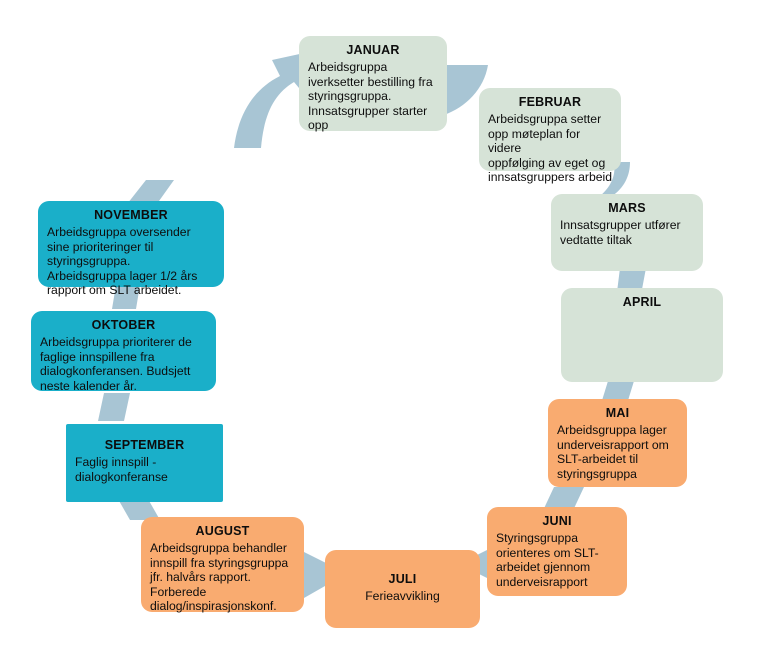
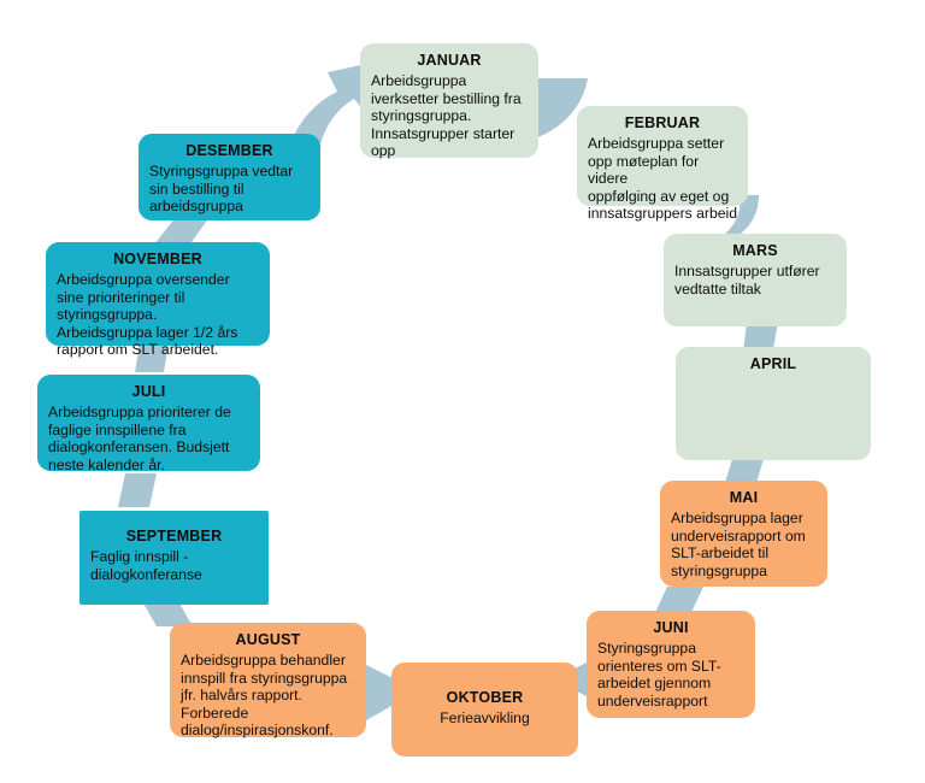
  JANUAR
  Arbeidsgruppa
  iverksetter bestilling fra
  styringsgruppa.
  Innsatsgrupper starter
  opp
  FEBRUAR
  Arbeidsgruppa setter
  opp møteplan for videre
  oppfølging av eget og
  innsatsgruppers arbeid
  MARS
  Innsatsgrupper utfører
  vedtatte tiltak
  APRIL
  MAI
  Arbeidsgruppa lager
  underveisrapport om
  SLT-arbeidet til
  styringsgruppa
  JUNI
  Styringsgruppa
  orienteres om SLT-
  arbeidet gjennom
  underveisrapport
- JULI
+ OKTOBER
  Ferieavvikling
  AUGUST
  Arbeidsgruppa behandler
  innspill fra styringsgruppa
  jfr. halvårs rapport.
  Forberede
  dialog/inspirasjonskonf.
  SEPTEMBER
  Faglig innspill -
  dialogkonferanse
- OKTOBER
+ JULI
  Arbeidsgruppa prioriterer de
  faglige innspillene fra
  dialogkonferansen. Budsjett
  neste kalender år.
  NOVEMBER
  Arbeidsgruppa oversender
  sine prioriteringer til
  styringsgruppa.
  Arbeidsgruppa lager 1/2 års
  rapport om SLT arbeidet.
+ DESEMBER
+ Styringsgruppa vedtar
+ sin bestilling til
+ arbeidsgruppa
